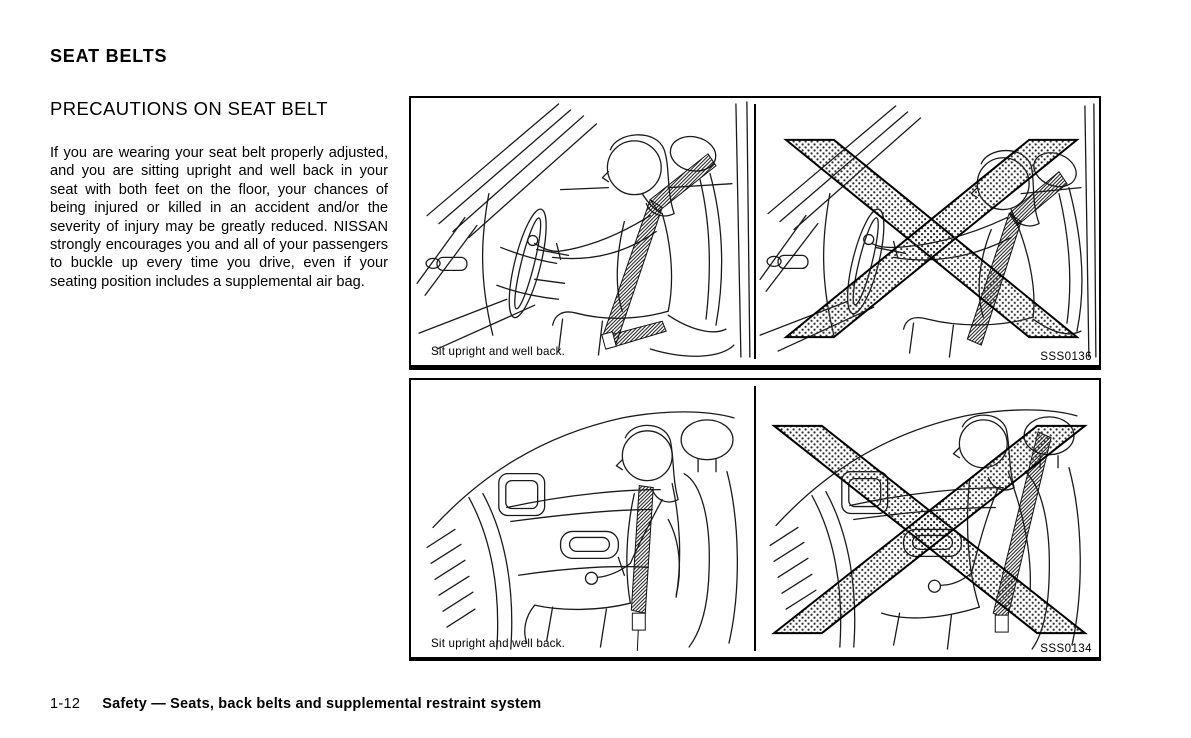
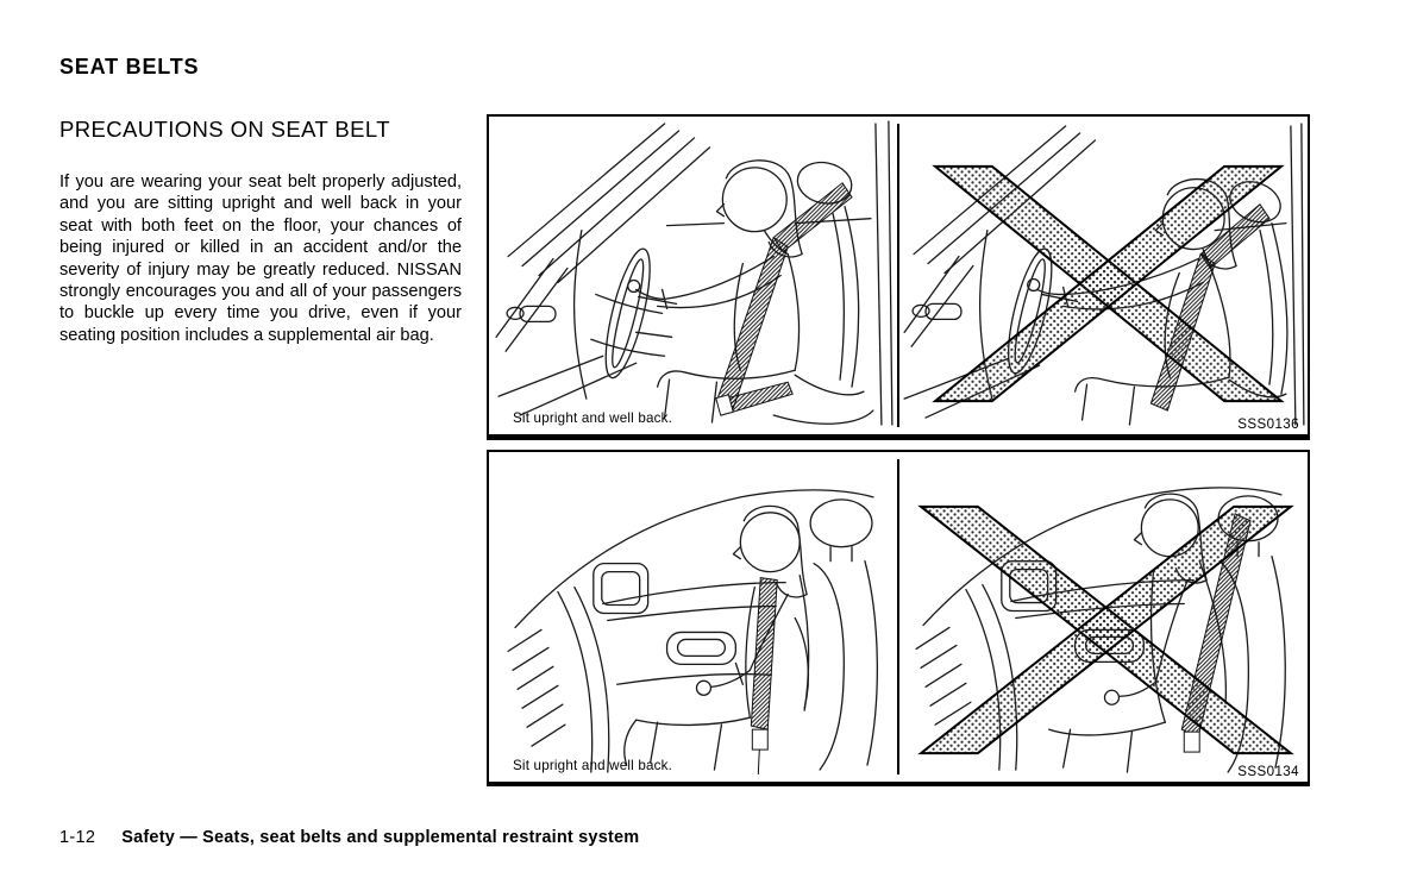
  SEAT BELTS
  PRECAUTIONS ON SEAT BELT
  If you are wearing your seat belt properly adjusted, and you are sitting upright and well back in your seat with both feet on the floor, your chances of being injured or killed in an accident and/or the severity of injury may be greatly reduced. NISSAN strongly encourages you and all of your passengers to buckle up every time you drive, even if your seating position includes a supplemental air bag.
  Sit upright and well back.
  SSS0136
  Sit upright and well back.
  SSS0134
- 1-12 Safety — Seats, back belts and supplemental restraint system
+ 1-12 Safety — Seats, seat belts and supplemental restraint system
